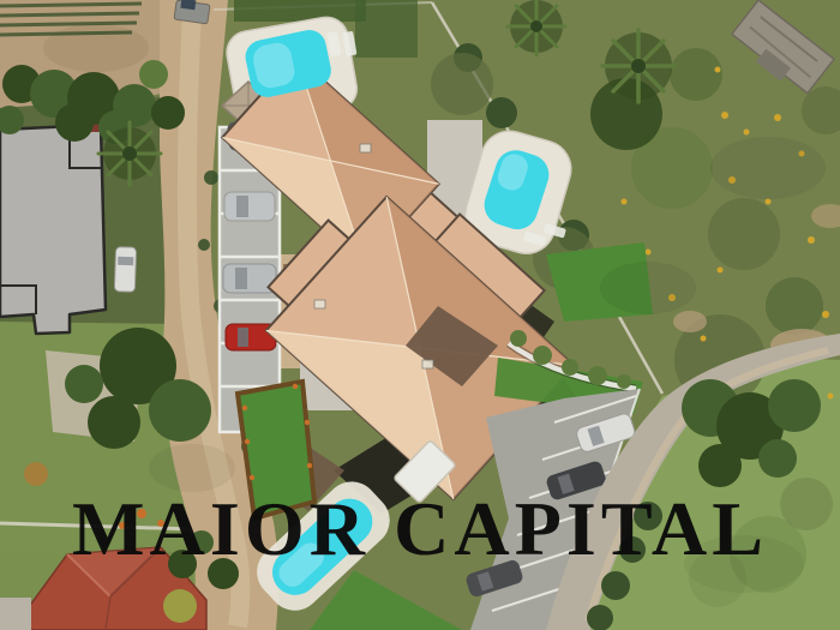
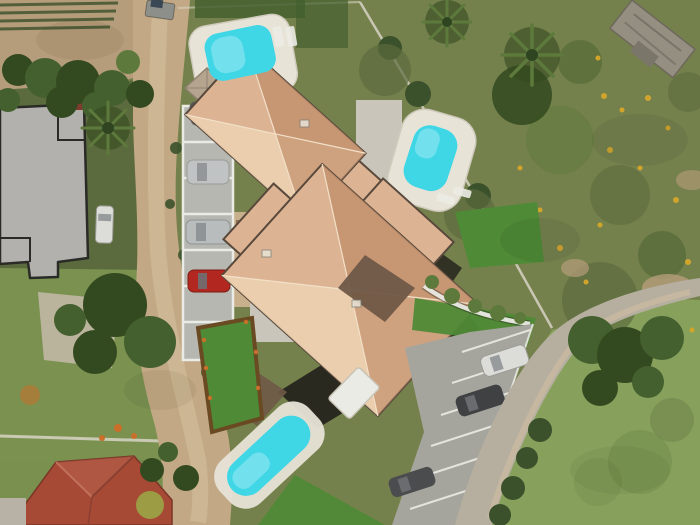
- MAIOR CAPITAL
